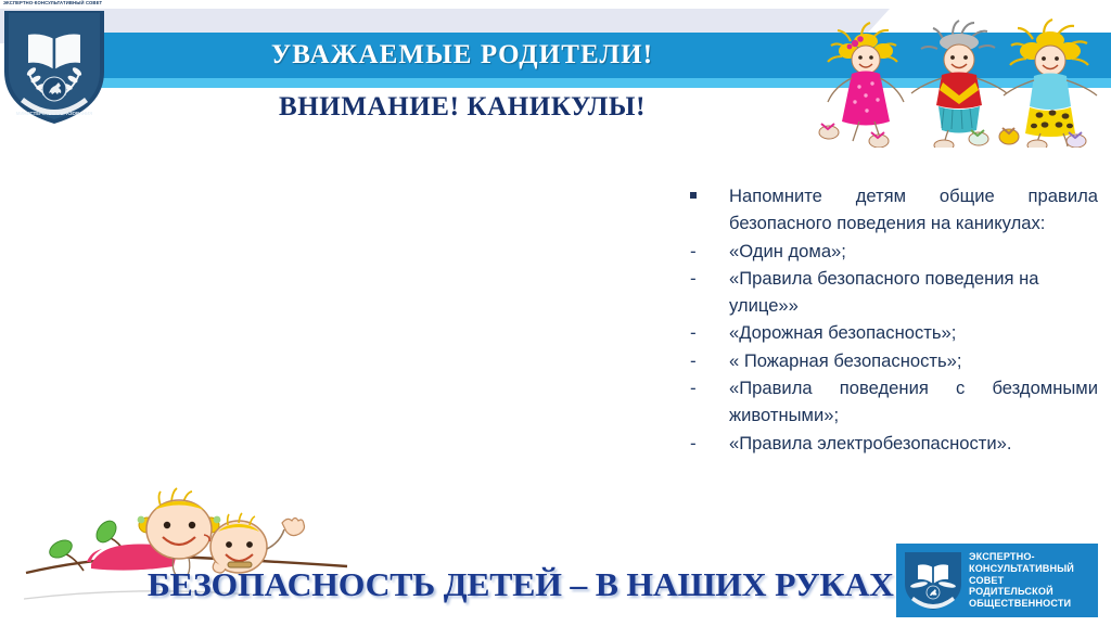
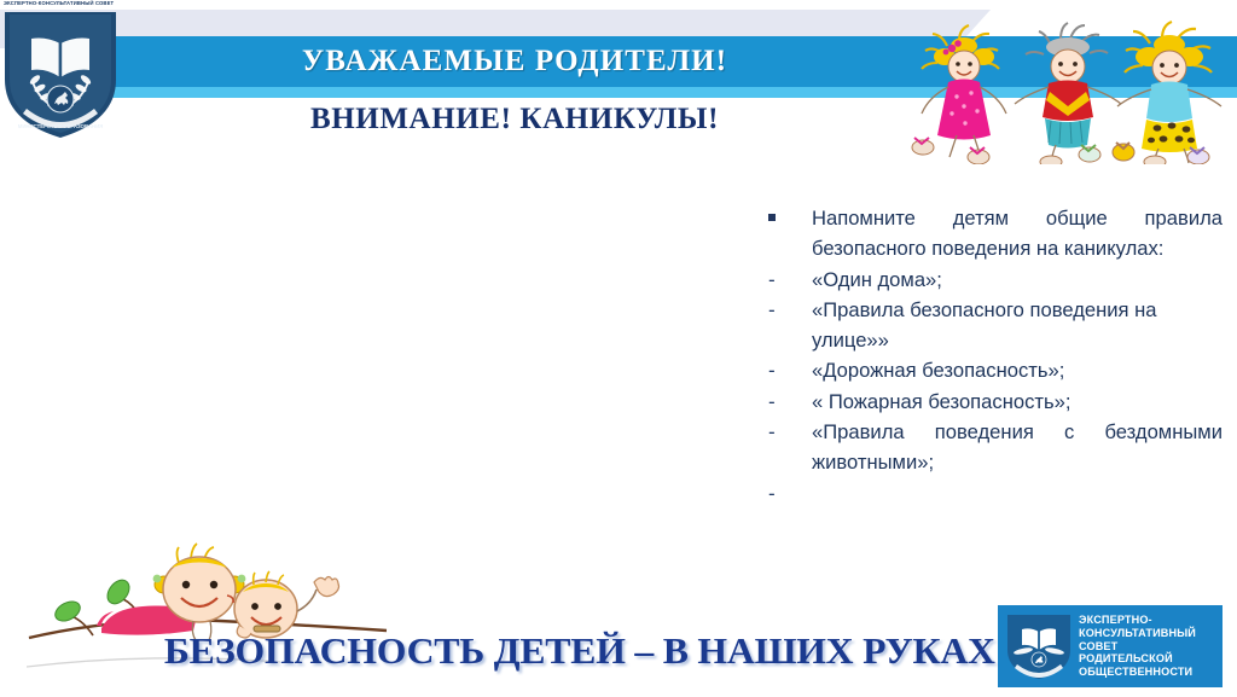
  УВАЖАЕМЫЕ РОДИТЕЛИ!
  ВНИМАНИЕ! КАНИКУЛЫ!
  Напомните детям общие правила безопасного поведения на каникулах:
  -
  «Один дома»;
  -
  «Правила безопасного поведения на улице»»
  -
  «Дорожная безопасность»;
  -
  « Пожарная безопасность»;
  -
  «Правила поведения с бездомными животными»;
  -
- «Правила электробезопасности».
  БЕЗОПАСНОСТЬ ДЕТЕЙ – В НАШИХ РУКАХ
  ЭКСПЕРТНО-
  КОНСУЛЬТАТИВНЫЙ
  СОВЕТ
  РОДИТЕЛЬСКОЙ
  ОБЩЕСТВЕННОСТИ
